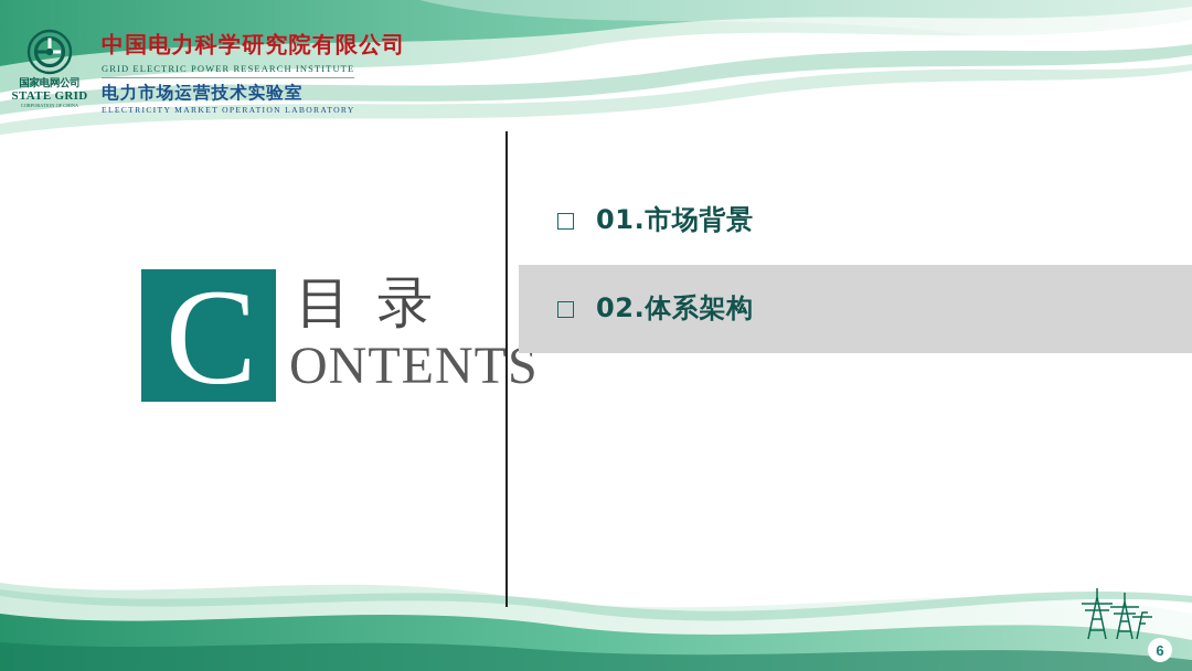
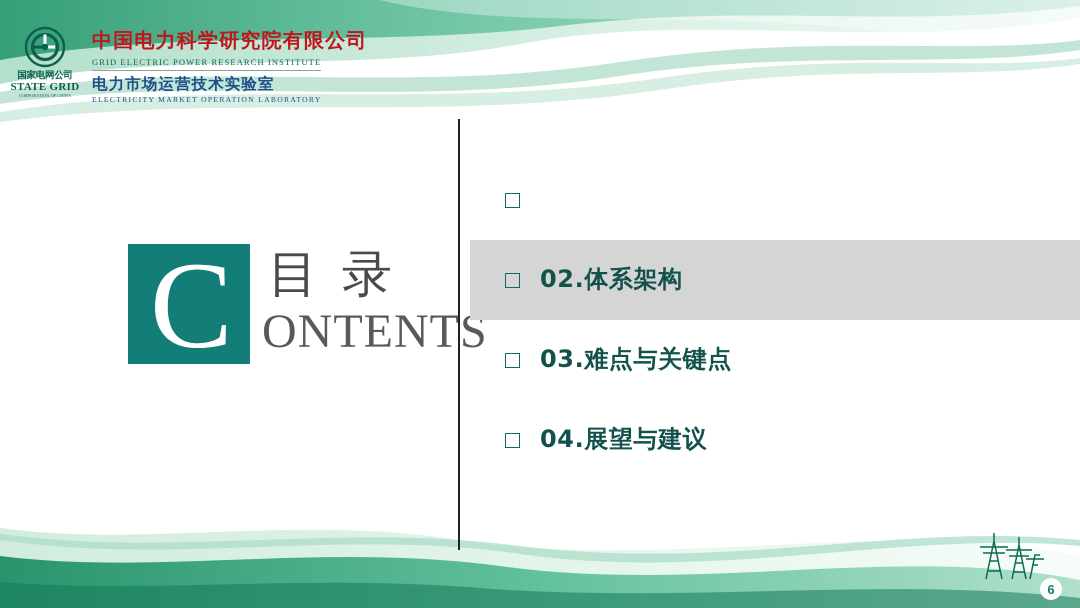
  国家电网公司
  STATE GRID
  中国电力科学研究院有限公司
  GRID ELECTRIC POWER RESEARCH INSTITUTE
  电力市场运营技术实验室
  ELECTRICITY MARKET OPERATION LABORATORY
  C
  目录
  ONTENTS
- 01.市场背景
  02.体系架构
+ 03.难点与关键点
+ 04.展望与建议
  6
